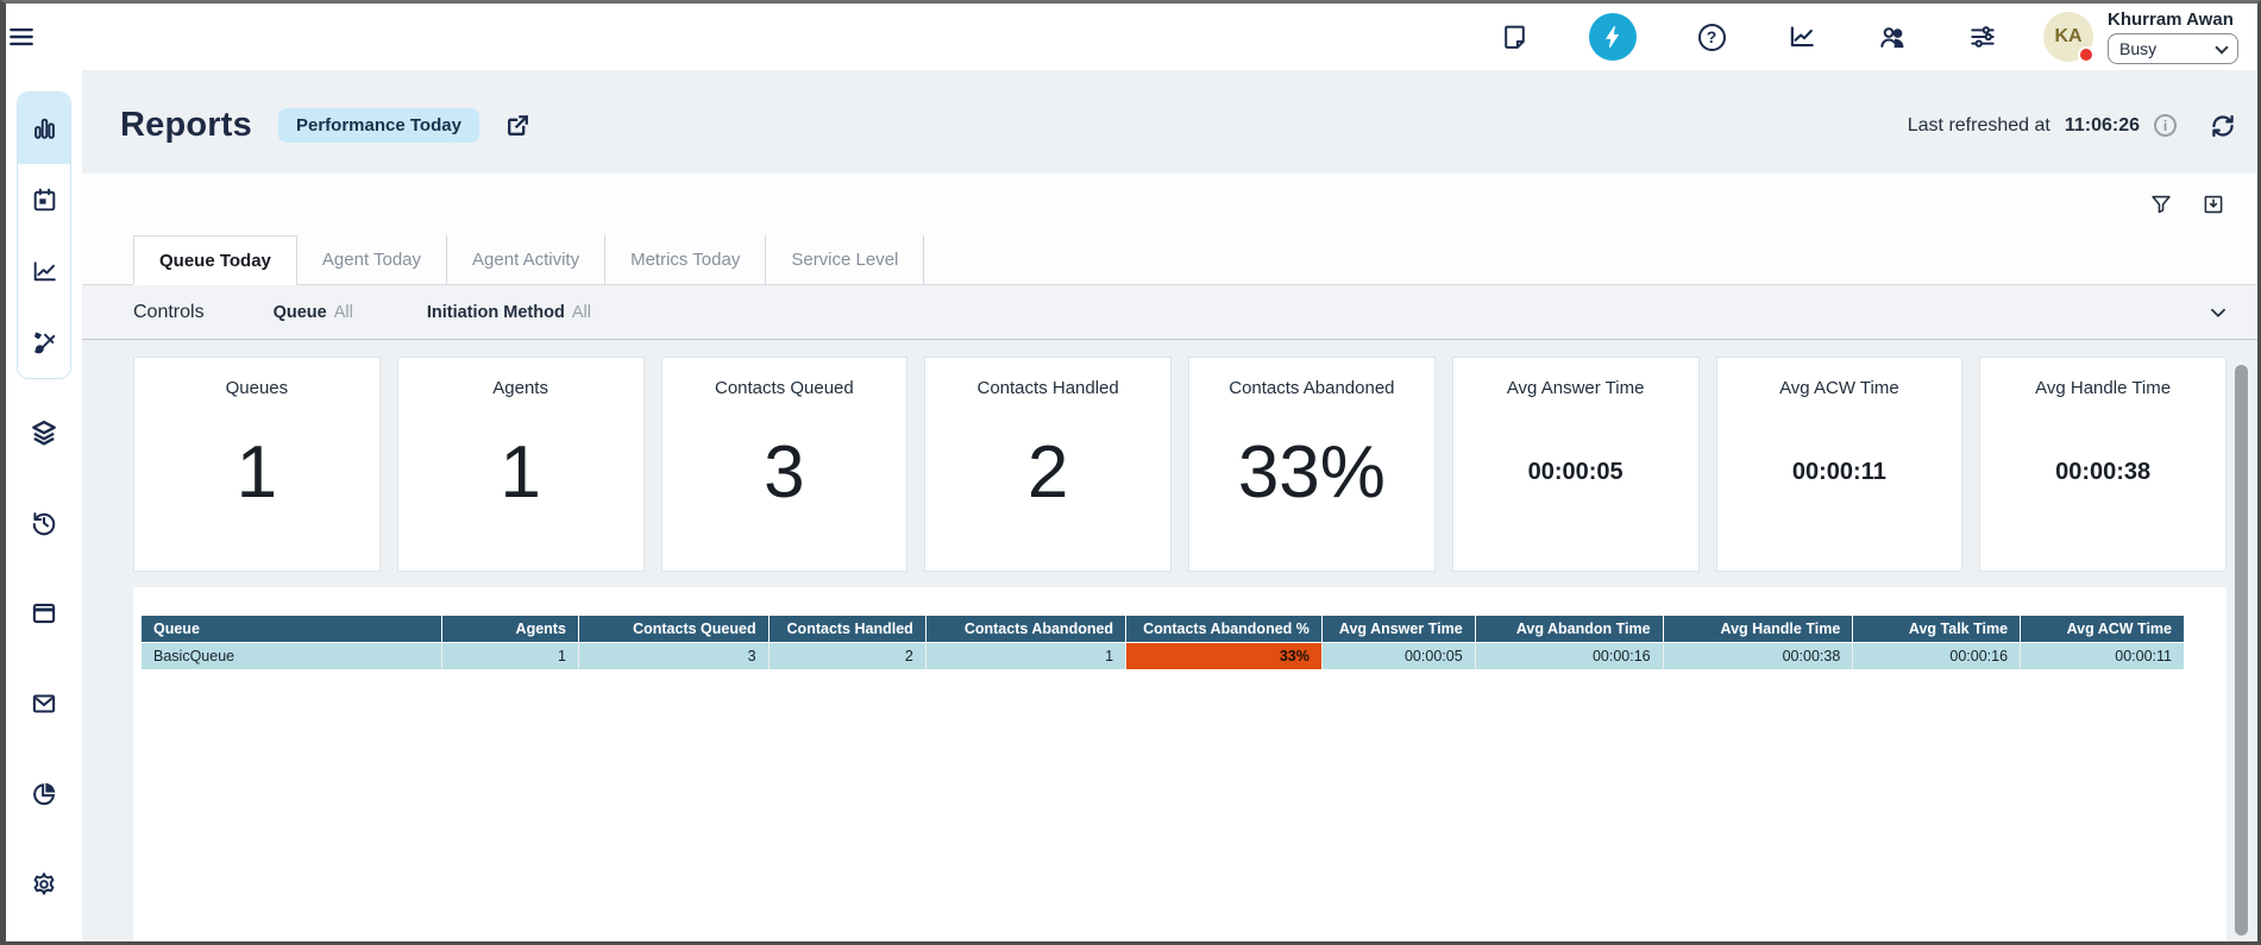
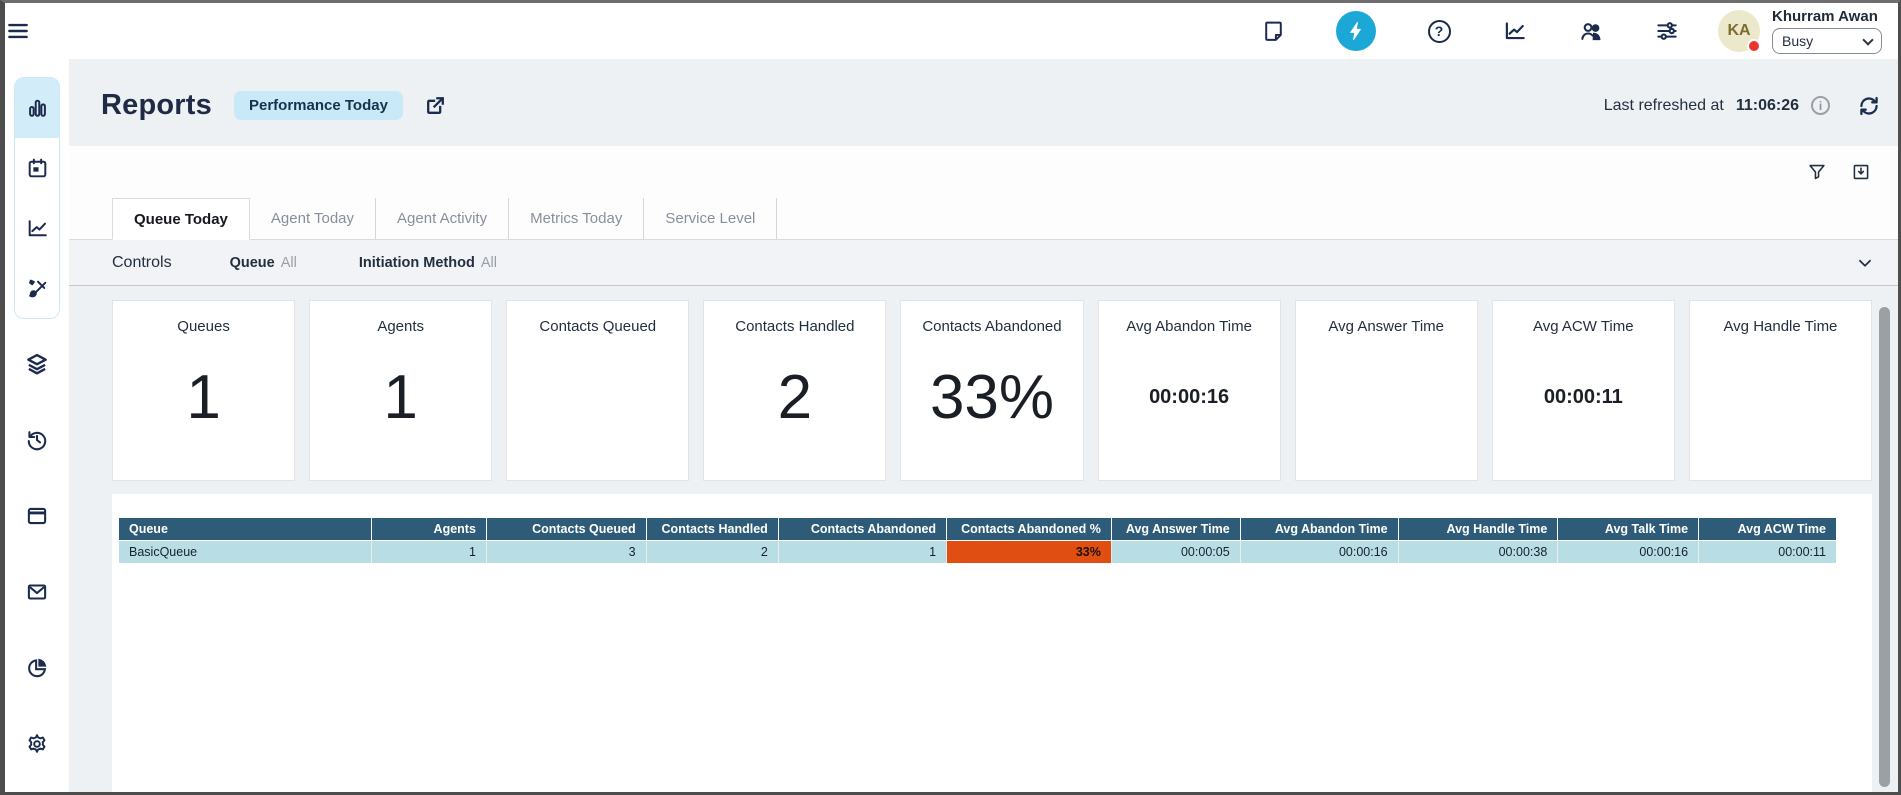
  KA
  Khurram Awan
  Busy
  Reports
  Performance Today
  Last refreshed at
  11:06:26
  Queue Today
  Agent Today
  Agent Activity
  Metrics Today
  Service Level
  Controls
  Queue All
  Initiation Method All
  Queues
  1
  Agents
  1
  Contacts Queued
- 3
  Contacts Handled
  2
  Contacts Abandoned
  33%
+ Avg Abandon Time
+ 00:00:16
  Avg Answer Time
- 00:00:05
  Avg ACW Time
  00:00:11
  Avg Handle Time
- 00:00:38
  Queue	Agents	Contacts Queued	Contacts Handled	Contacts Abandoned	Contacts Abandoned %	Avg Answer Time	Avg Abandon Time	Avg Handle Time	Avg Talk Time	Avg ACW Time
  BasicQueue	1	3	2	1	33%	00:00:05	00:00:16	00:00:38	00:00:16	00:00:11
